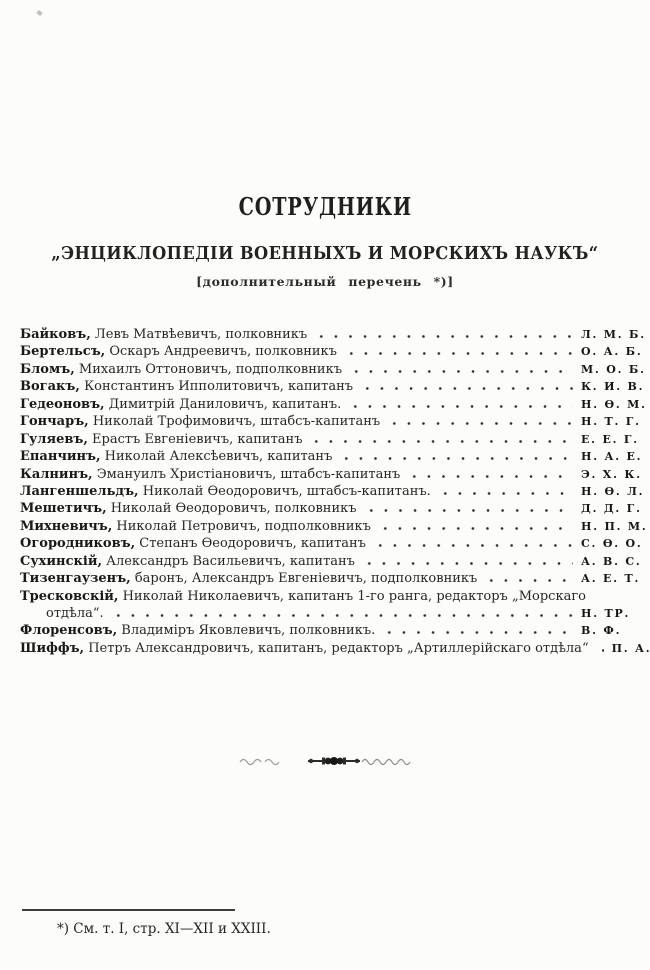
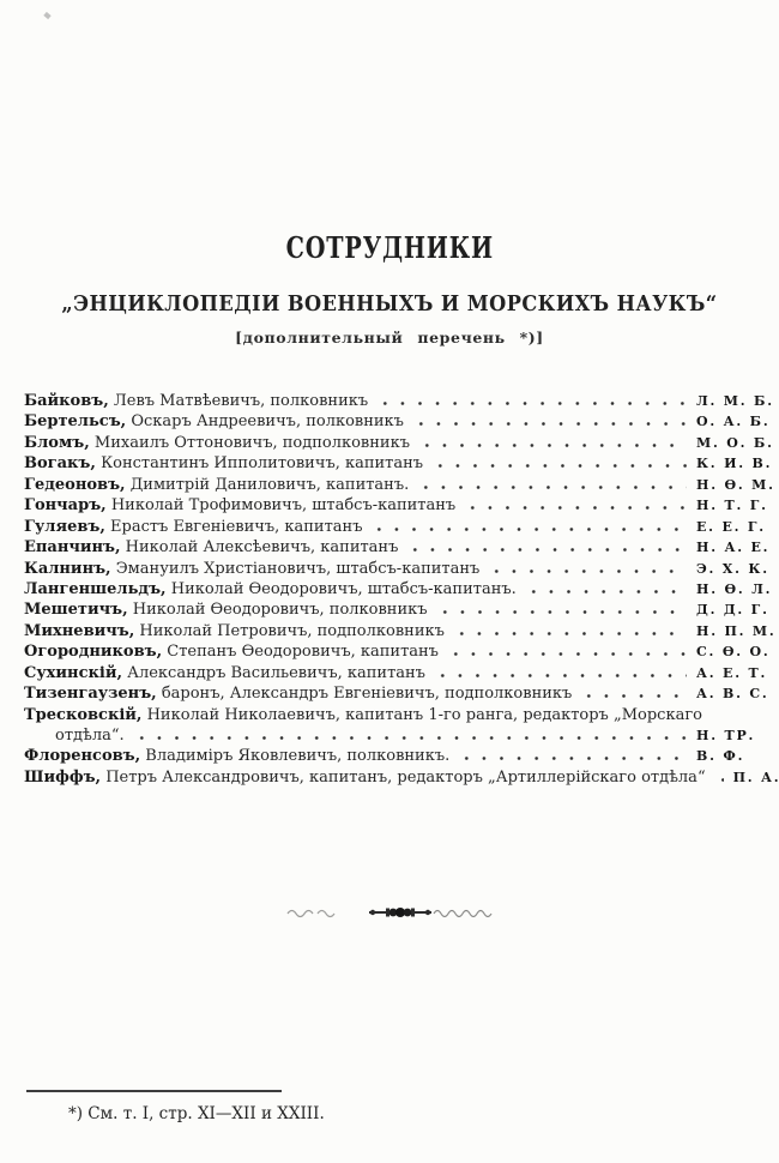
  СОТРУДНИКИ
  „ЭНЦИКЛОПЕДІИ ВОЕННЫХЪ И МОРСКИХЪ НАУКЪ“
  [дополнительный перечень *)]
  Байковъ, Левъ Матвѣевичъ, полковникъ
  Л. М. Б.
  Бертельсъ, Оскаръ Андреевичъ, полковникъ
  О. А. Б.
  Бломъ, Михаилъ Оттоновичъ, подполковникъ
  М. О. Б.
  Вогакъ, Константинъ Ипполитовичъ, капитанъ
  К. И. В.
  Гедеоновъ, Димитрій Даниловичъ, капитанъ.
  Н. Ѳ. М.
  Гончаръ, Николай Трофимовичъ, штабсъ-капитанъ
  Н. Т. Г.
  Гуляевъ, Ерастъ Евгеніевичъ, капитанъ
  Е. Е. Г.
  Епанчинъ, Николай Алексѣевичъ, капитанъ
  Н. А. Е.
  Калнинъ, Эмануилъ Христіановичъ, штабсъ-капитанъ
  Э. Х. К.
  Лангеншельдъ, Николай Ѳеодоровичъ, штабсъ-капитанъ.
  Н. Ѳ. Л.
  Мешетичъ, Николай Ѳеодоровичъ, полковникъ
  Д. Д. Г.
  Михневичъ, Николай Петровичъ, подполковникъ
  Н. П. М.
  Огородниковъ, Степанъ Ѳеодоровичъ, капитанъ
  С. Ѳ. О.
  Сухинскій, Александръ Васильевичъ, капитанъ
- А. В. С.
+ А. Е. Т.
  Тизенгаузенъ, баронъ, Александръ Евгеніевичъ, подполковникъ
- А. Е. Т.
+ А. В. С.
  Тресковскій, Николай Николаевичъ, капитанъ 1-го ранга, редакторъ „Морскаго
  отдѣла“.
  Н. ТР.
  Флоренсовъ, Владиміръ Яковлевичъ, полковникъ.
  В. Ф.
  Шиффъ, Петръ Александровичъ, капитанъ, редакторъ „Артиллерійскаго отдѣла“
  *) См. т. I, стр. XI—XII и XXIII.
